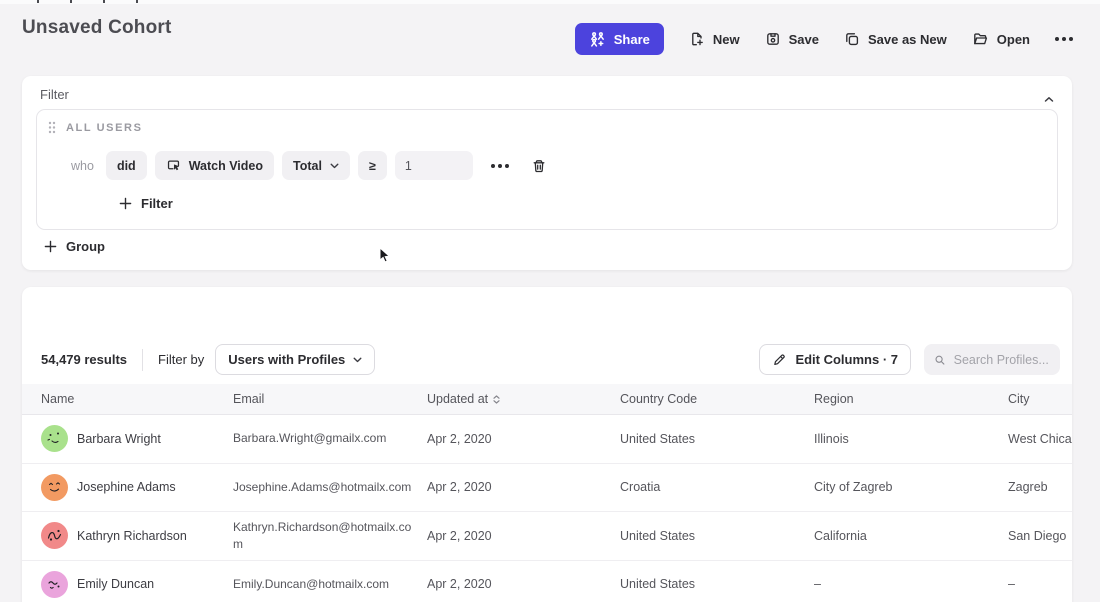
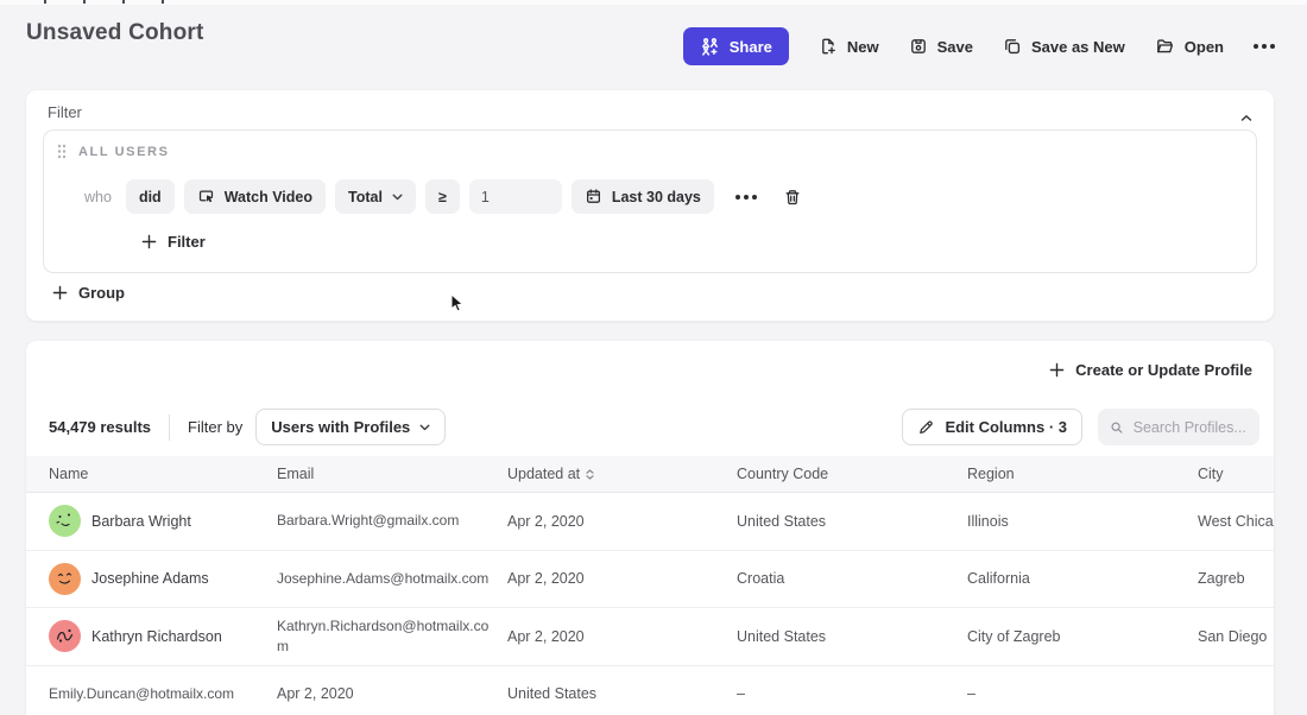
  Unsaved Cohort
  Share
  New
  Save
  Save as New
  Open
  Filter
  ALL USERS
  who
  did
  Watch Video
  Total
  ≥
  1
+ Last 30 days
  Filter
  Group
+ Create or Update Profile
  54,479 results
  Filter by
  Users with Profiles
- Edit Columns · 7
+ Edit Columns · 3
  Search Profiles...
  Name
  Email
  Updated at
  Country Code
  Region
  City
  Barbara Wright
  Barbara.Wright@gmailx.com
  Apr 2, 2020
  United States
  Illinois
  West Chica
  Josephine Adams
  Josephine.Adams@hotmailx.com
  Apr 2, 2020
  Croatia
- City of Zagreb
+ California
  Zagreb
  Kathryn Richardson
  Kathryn.Richardson@hotmailx.com
  Apr 2, 2020
  United States
- California
+ City of Zagreb
  San Diego
- Emily Duncan
  Emily.Duncan@hotmailx.com
  Apr 2, 2020
  United States
  –
  –
